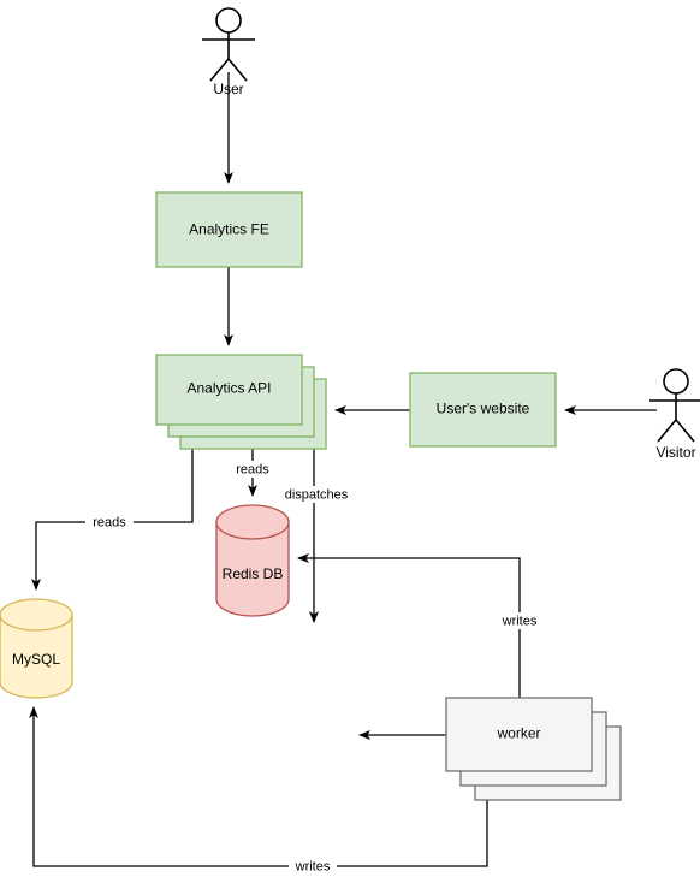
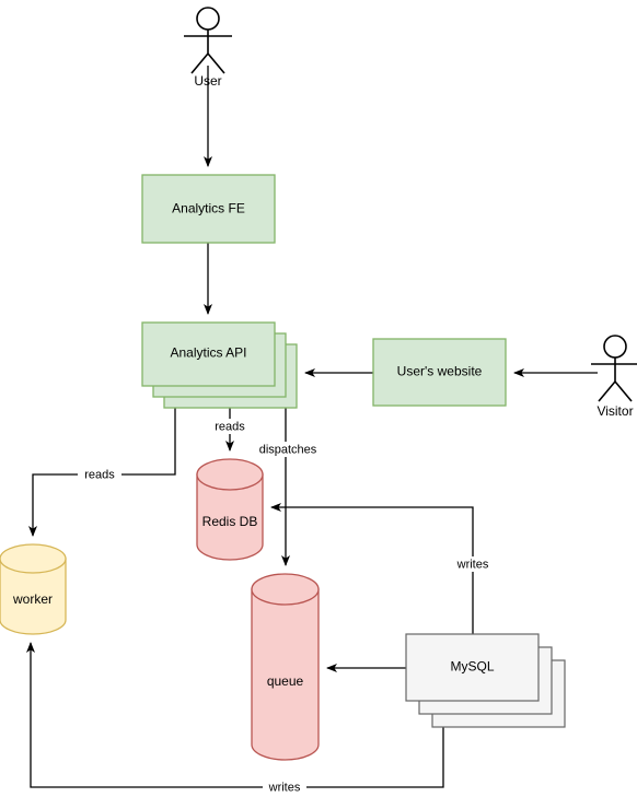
  Analytics FE
  Analytics API
  User's website
  Redis DB
- MySQL
+ worker
+ queue
- worker
+ MySQL
  User
  Visitor
  reads
  reads
  dispatches
  writes
  writes
